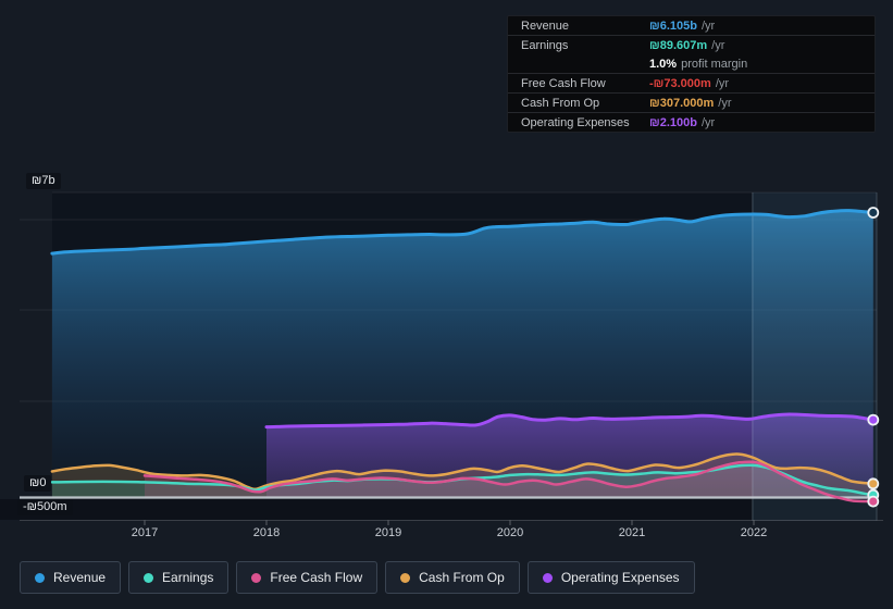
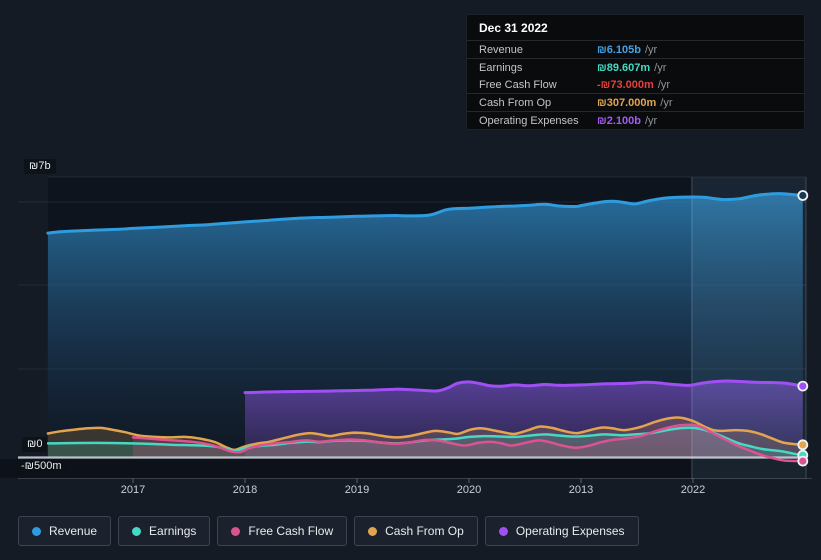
  ₪7b
  ₪0
  -₪500m
  2017
  2018
  2019
  2020
- 2021
+ 2013
  2022
+ Dec 31 2022
  Revenue
  ₪6.105b
  /yr
  Earnings
  ₪89.607m
  /yr
- 1.0%
- profit margin
  Free Cash Flow
  -₪73.000m
  /yr
  Cash From Op
  ₪307.000m
  /yr
  Operating Expenses
  ₪2.100b
  /yr
  Revenue
  Earnings
  Free Cash Flow
  Cash From Op
  Operating Expenses
